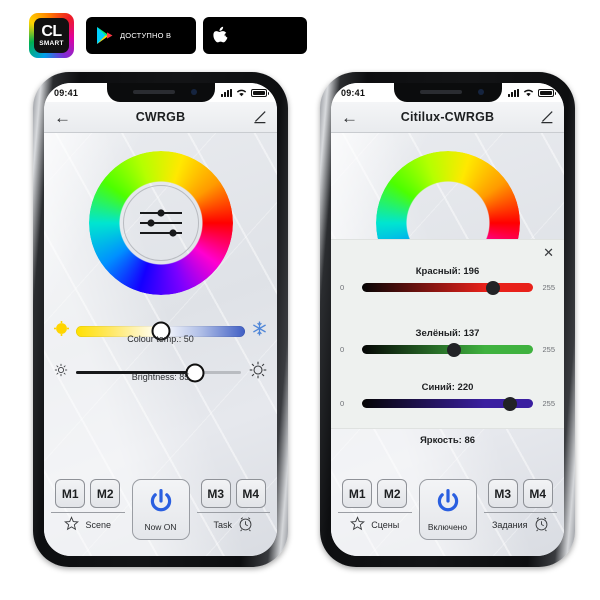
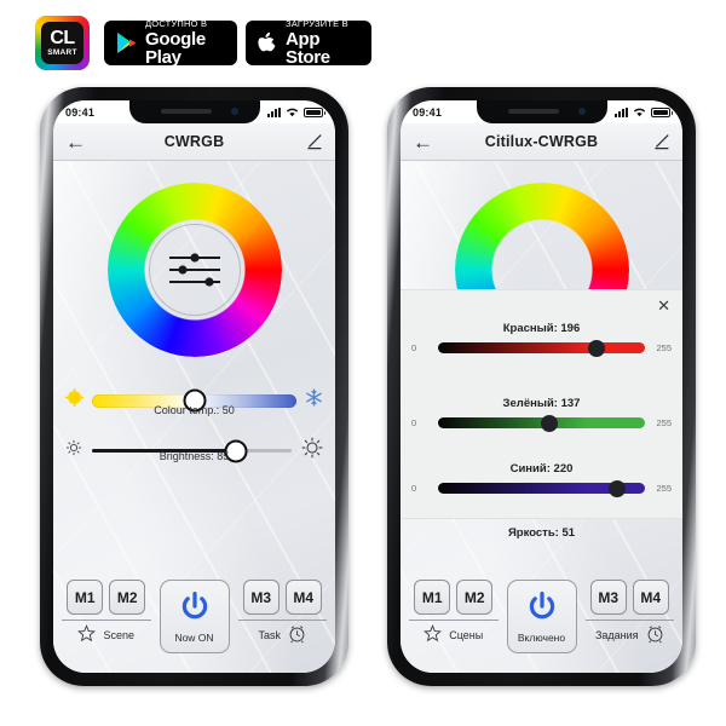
  CL
  ДОСТУПНО В
+ Google Play
+ ЗАГРУЗИТЕ В
+ App Store
  09:41
  ←
  CWRGB
  Colour temp.: 50
  Brightness: 85
  M1
  M2
  Scene
  Now ON
  M3
  M4
  Task
  09:41
  ←
  Citilux-CWRGB
  ✕
  Красный: 196
  0
  255
  Зелёный: 137
  0
  255
  Синий: 220
  0
  255
- Яркость: 86
+ Яркость: 51
  M1
  M2
  Сцены
  Включено
  M3
  M4
  Задания
